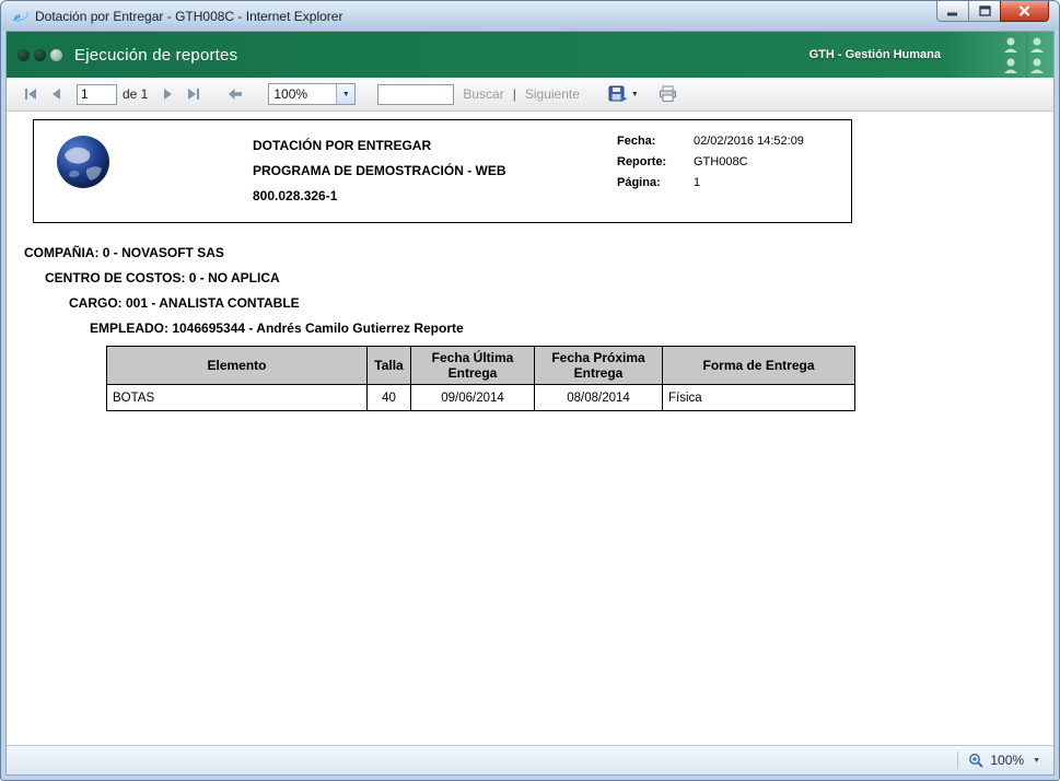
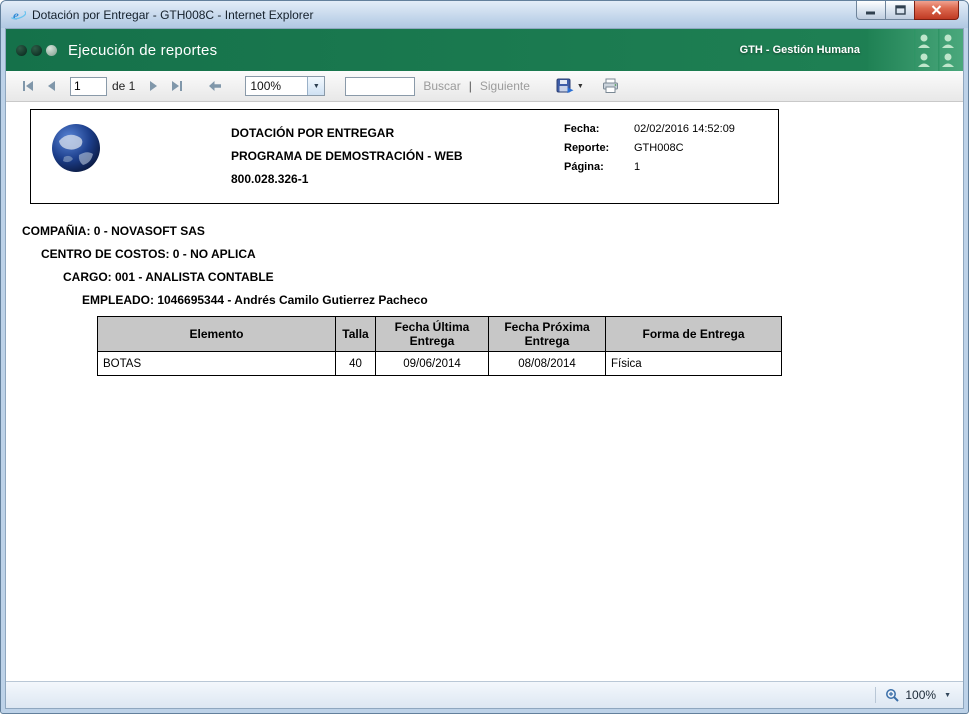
  e
  Dotación por Entregar - GTH008C - Internet Explorer
  Ejecución de reportes
  GTH - Gestión Humana
  1
  de 1
  100%
  Buscar
  |
  Siguiente
  DOTACIÓN POR ENTREGAR
  PROGRAMA DE DEMOSTRACIÓN - WEB
  800.028.326-1
  Fecha:
  02/02/2016 14:52:09
  Reporte:
  GTH008C
  Página:
  1
  COMPAÑIA: 0 - NOVASOFT SAS
  CENTRO DE COSTOS: 0 - NO APLICA
  CARGO: 001 - ANALISTA CONTABLE
- EMPLEADO: 1046695344 - Andrés Camilo Gutierrez Reporte
+ EMPLEADO: 1046695344 - Andrés Camilo Gutierrez Pacheco
  Elemento	Talla	Fecha Última Entrega	Fecha Próxima Entrega	Forma de Entrega
  BOTAS	40	09/06/2014	08/08/2014	Física
  100%
